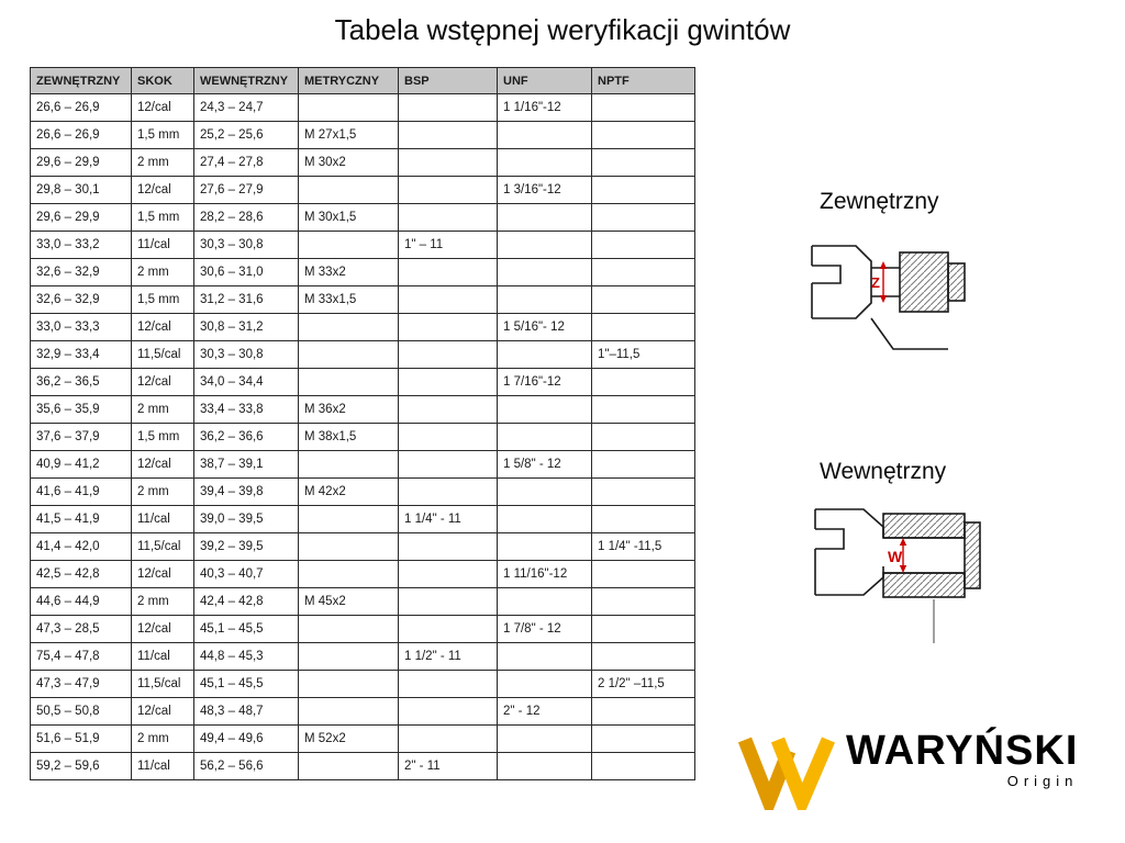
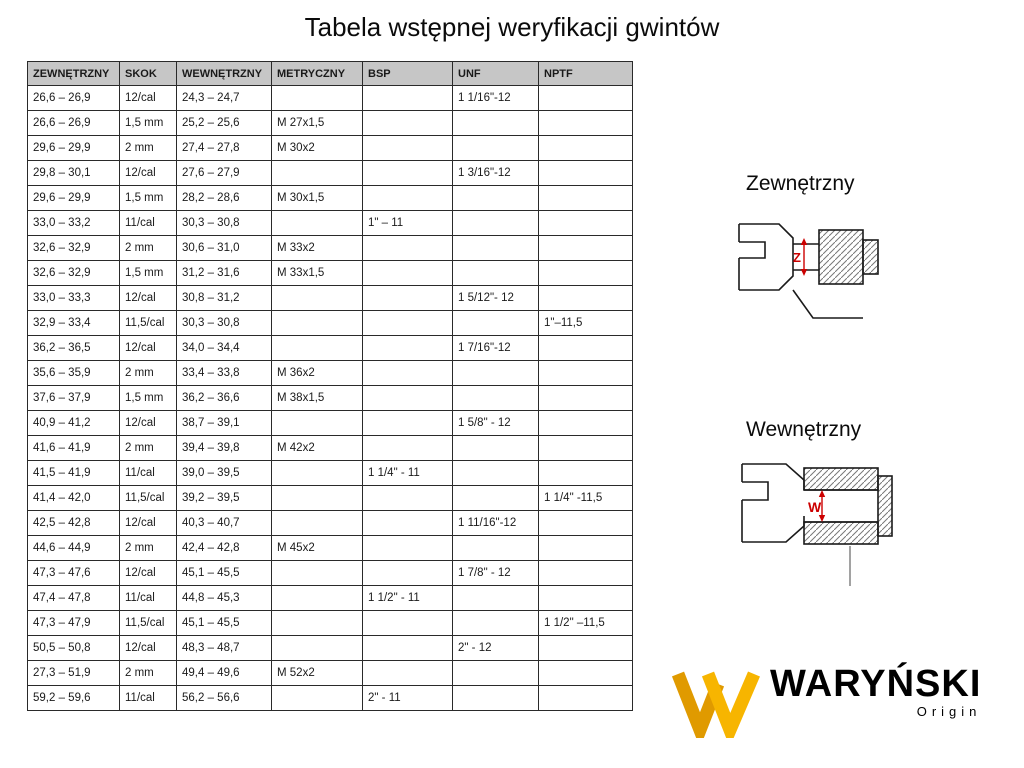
  Tabela wstępnej weryfikacji gwintów
  ZEWNĘTRZNY	SKOK	WEWNĘTRZNY	METRYCZNY	BSP	UNF	NPTF
  26,6 – 26,9	12/cal	24,3 – 24,7			1 1/16"-12
  26,6 – 26,9	1,5 mm	25,2 – 25,6	M 27x1,5
  29,6 – 29,9	2 mm	27,4 – 27,8	M 30x2
  29,8 – 30,1	12/cal	27,6 – 27,9			1 3/16"-12
  29,6 – 29,9	1,5 mm	28,2 – 28,6	M 30x1,5
  33,0 – 33,2	11/cal	30,3 – 30,8		1" – 11
  32,6 – 32,9	2 mm	30,6 – 31,0	M 33x2
  32,6 – 32,9	1,5 mm	31,2 – 31,6	M 33x1,5
- 33,0 – 33,3	12/cal	30,8 – 31,2			1 5/16"- 12
+ 33,0 – 33,3	12/cal	30,8 – 31,2			1 5/12"- 12
  32,9 – 33,4	11,5/cal	30,3 – 30,8				1"–11,5
  36,2 – 36,5	12/cal	34,0 – 34,4			1 7/16"-12
  35,6 – 35,9	2 mm	33,4 – 33,8	M 36x2
  37,6 – 37,9	1,5 mm	36,2 – 36,6	M 38x1,5
  40,9 – 41,2	12/cal	38,7 – 39,1			1 5/8" - 12
  41,6 – 41,9	2 mm	39,4 – 39,8	M 42x2
  41,5 – 41,9	11/cal	39,0 – 39,5		1 1/4" - 11
  41,4 – 42,0	11,5/cal	39,2 – 39,5				1 1/4" -11,5
  42,5 – 42,8	12/cal	40,3 – 40,7			1 11/16"-12
  44,6 – 44,9	2 mm	42,4 – 42,8	M 45x2
- 47,3 – 28,5	12/cal	45,1 – 45,5			1 7/8" - 12
+ 47,3 – 47,6	12/cal	45,1 – 45,5			1 7/8" - 12
- 75,4 – 47,8	11/cal	44,8 – 45,3		1 1/2" - 11
+ 47,4 – 47,8	11/cal	44,8 – 45,3		1 1/2" - 11
- 47,3 – 47,9	11,5/cal	45,1 – 45,5				2 1/2" –11,5
+ 47,3 – 47,9	11,5/cal	45,1 – 45,5				1 1/2" –11,5
  50,5 – 50,8	12/cal	48,3 – 48,7			2" - 12
- 51,6 – 51,9	2 mm	49,4 – 49,6	M 52x2
+ 27,3 – 51,9	2 mm	49,4 – 49,6	M 52x2
  59,2 – 59,6	11/cal	56,2 – 56,6		2" - 11
  Zewnętrzny
  Z
  Wewnętrzny
  W
  WARYŃSKI
  Origin
